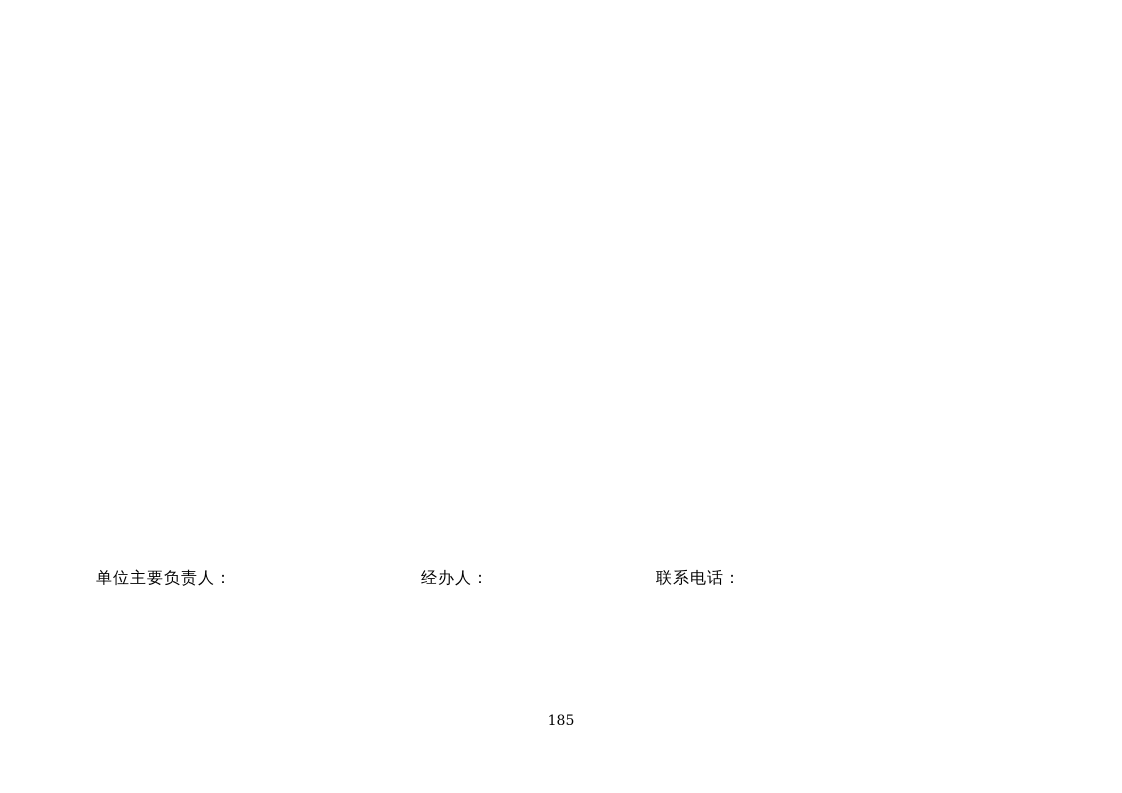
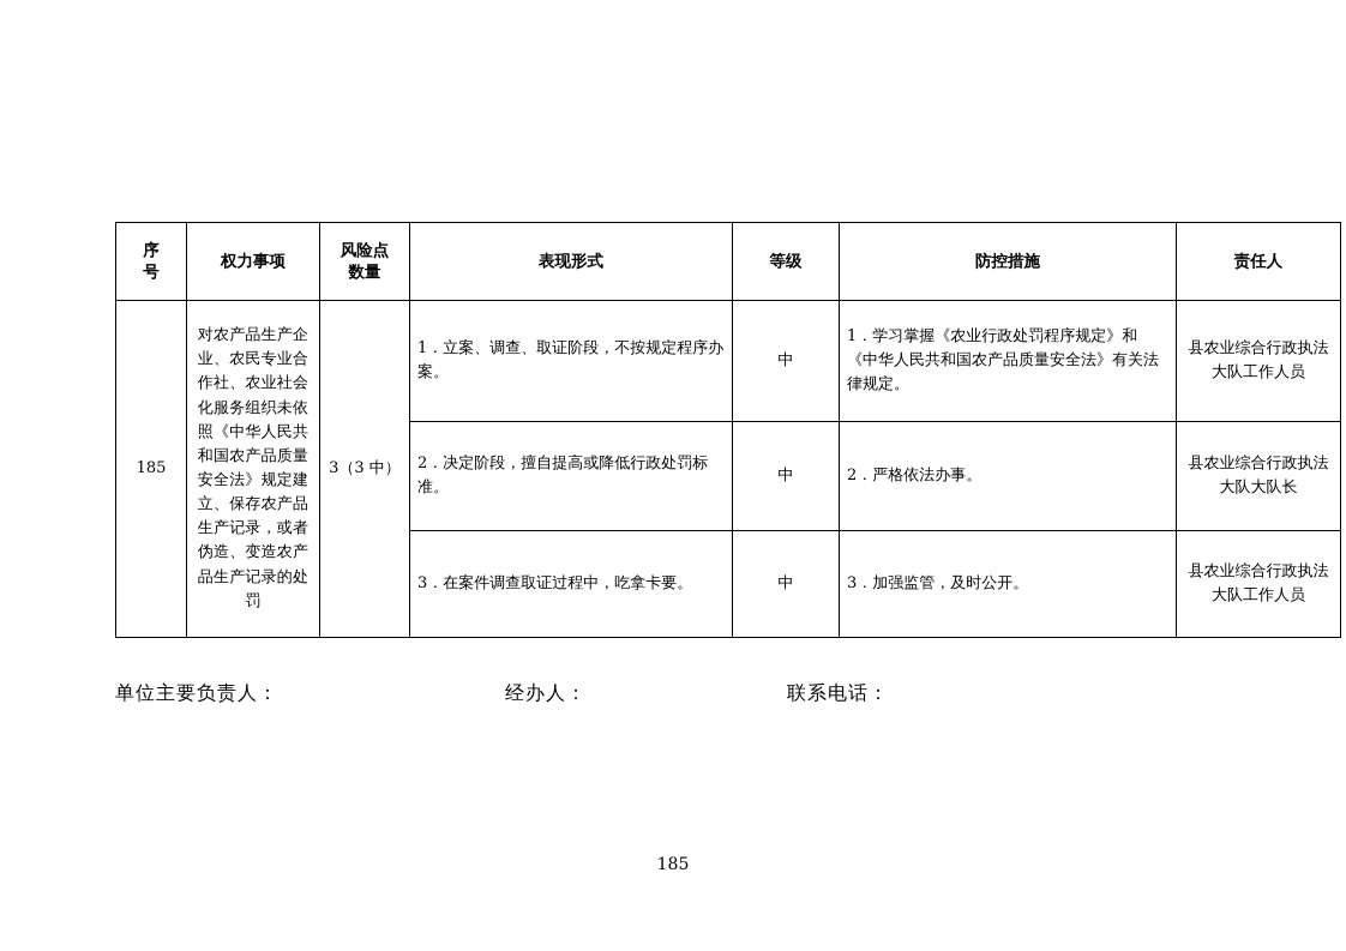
+ 序 号	权力事项	风险点 数量	表现形式	等级	防控措施	责任人
+ 185	对农产品生产企业、农民专业合作社、农业社会化服务组织未依照《中华人民共和国农产品质量安全法》规定建立、保存农产品生产记录，或者伪造、变造农产品生产记录的处罚	3（3 中）	1．立案、调查、取证阶段，不按规定程序办案。	中	1．学习掌握《农业行政处罚程序规定》和《中华人民共和国农产品质量安全法》有关法律规定。	县农业综合行政执法大队工作人员
+ 2．决定阶段，擅自提高或降低行政处罚标准。	中	2．严格依法办事。	县农业综合行政执法大队大队长
+ 3．在案件调查取证过程中，吃拿卡要。	中	3．加强监管，及时公开。	县农业综合行政执法大队工作人员
  单位主要负责人：
  经办人：
  联系电话：
  185
